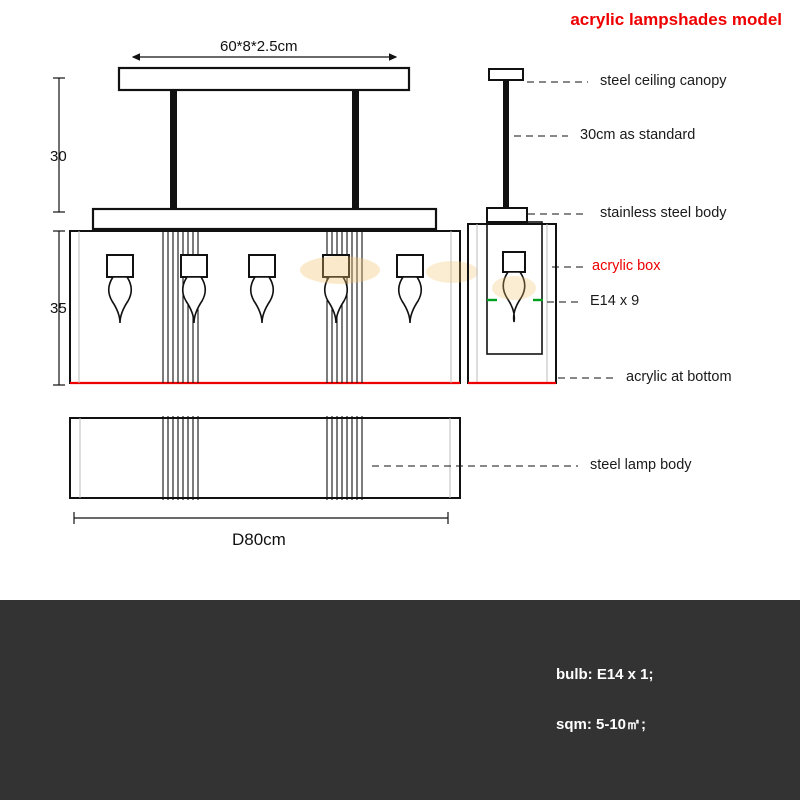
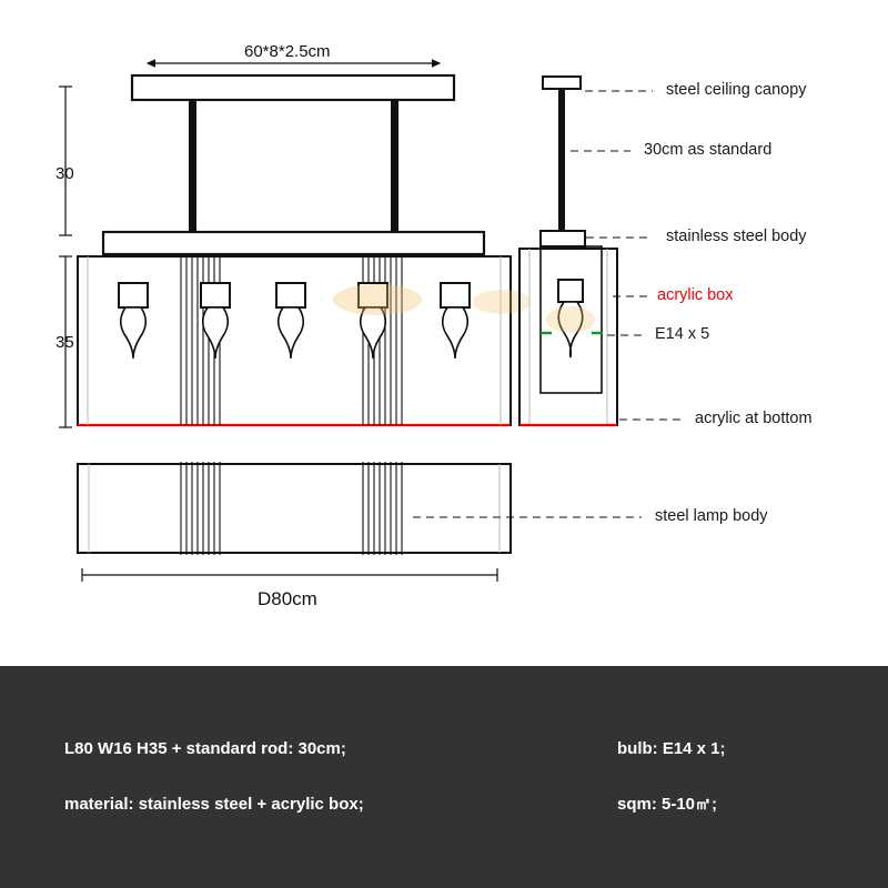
- acrylic lampshades model
  60*8*2.5cm
  30
  35
  D80cm
  steel ceiling canopy
  30cm as standard
  stainless steel body
  acrylic box
- E14 x 9
+ E14 x 5
  acrylic at bottom
  steel lamp body
+ L80 W16 H35 + standard rod: 30cm;
+ material: stainless steel + acrylic box;
  bulb: E14 x 1;
  sqm: 5-10㎡;
